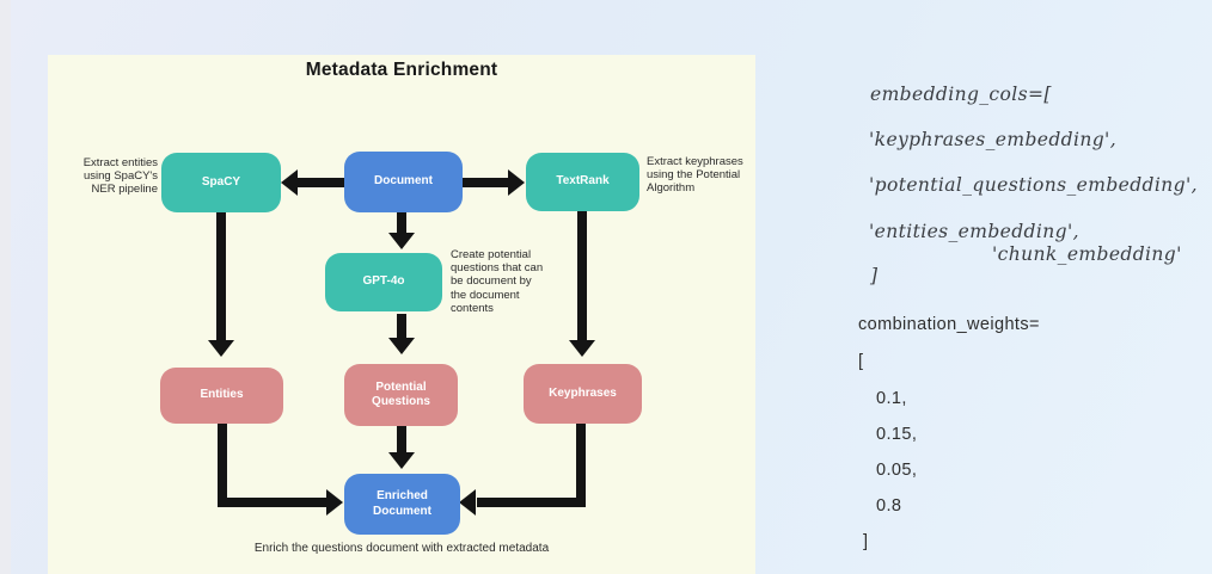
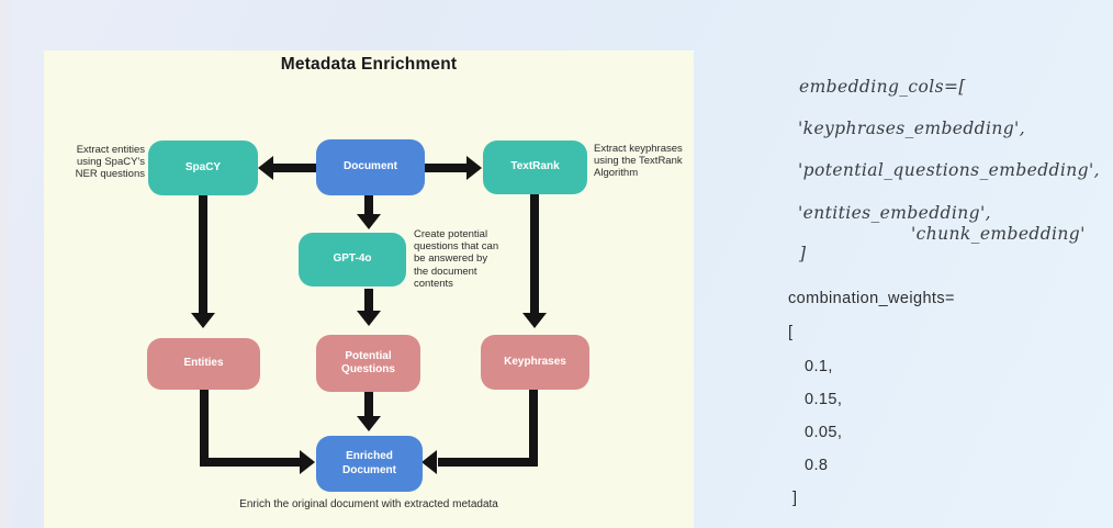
  Metadata Enrichment
  SpaCY
  Document
  TextRank
  GPT-4o
  Entities
  Potential Questions
  Keyphrases
  Enriched Document
- Extract entities using SpaCY's NER pipeline
+ Extract entities using SpaCY's NER questions
- Extract keyphrases using the Potential Algorithm
+ Extract keyphrases using the TextRank Algorithm
- Create potential questions that can be document by the document contents
+ Create potential questions that can be answered by the document contents
- Enrich the questions document with extracted metadata
+ Enrich the original document with extracted metadata
  embedding_cols=[
  'keyphrases_embedding',
  'potential_questions_embedding',
  'entities_embedding',
  'chunk_embedding'
  ]
  combination_weights=
  [
  0.1,
  0.15,
  0.05,
  0.8
  ]
